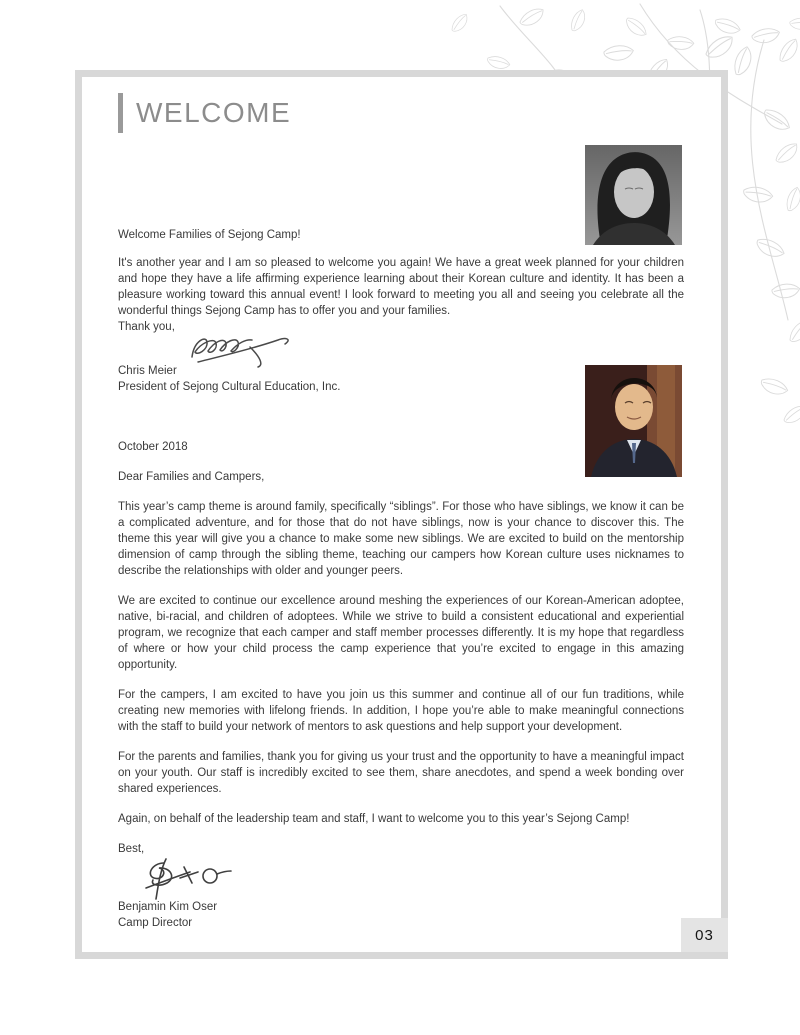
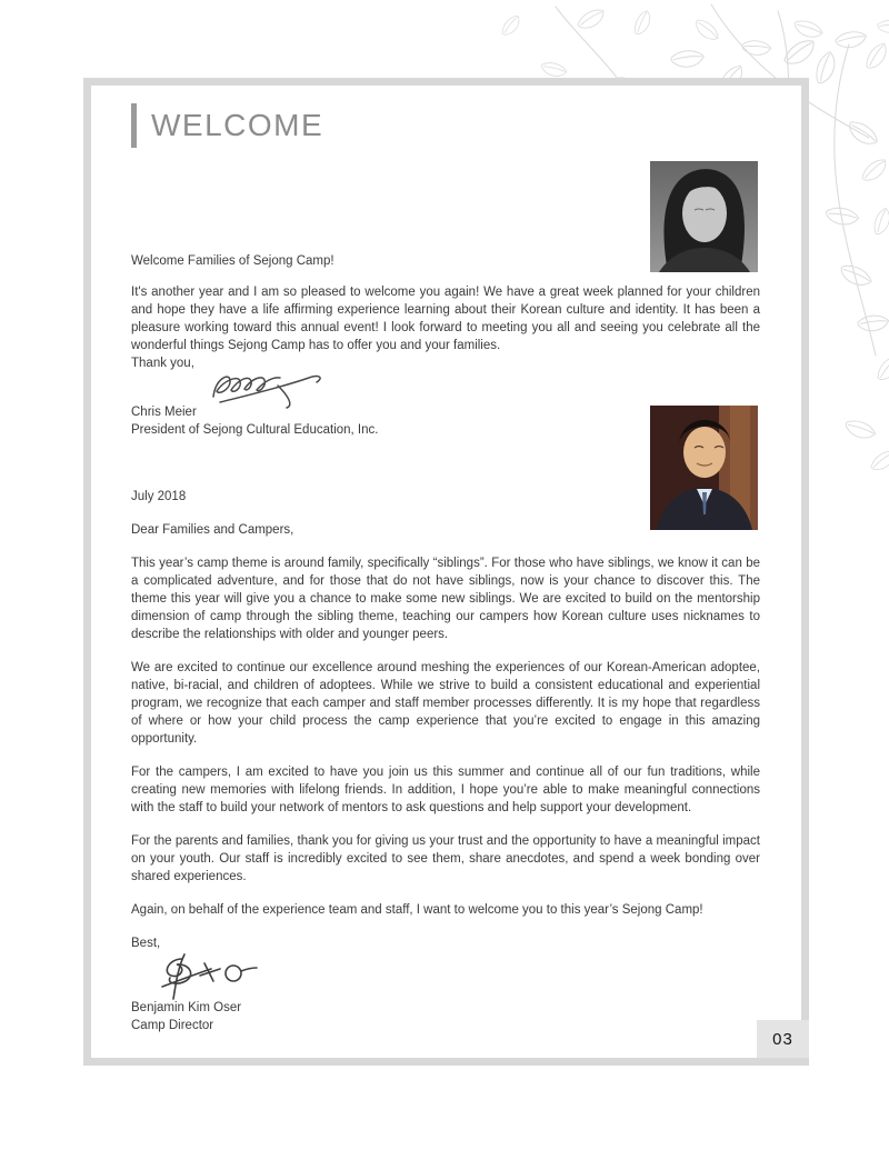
  WELCOME
  Welcome Families of Sejong Camp!
  It's another year and I am so pleased to welcome you again! We have a great week planned for your children and hope they have a life affirming experience learning about their Korean culture and identity. It has been a pleasure working toward this annual event! I look forward to meeting you all and seeing you celebrate all the wonderful things Sejong Camp has to offer you and your families.
  Thank you,
  Chris Meier
  President of Sejong Cultural Education, Inc.
- October 2018
+ July 2018
  Dear Families and Campers,
  This year’s camp theme is around family, specifically “siblings”. For those who have siblings, we know it can be a complicated adventure, and for those that do not have siblings, now is your chance to discover this. The theme this year will give you a chance to make some new siblings. We are excited to build on the mentorship dimension of camp through the sibling theme, teaching our campers how Korean culture uses nicknames to describe the relationships with older and younger peers.
  We are excited to continue our excellence around meshing the experiences of our Korean-American adoptee, native, bi-racial, and children of adoptees. While we strive to build a consistent educational and experiential program, we recognize that each camper and staff member processes differently. It is my hope that regardless of where or how your child process the camp experience that you’re excited to engage in this amazing opportunity.
  For the campers, I am excited to have you join us this summer and continue all of our fun traditions, while creating new memories with lifelong friends. In addition, I hope you’re able to make meaningful connections with the staff to build your network of mentors to ask questions and help support your development.
  For the parents and families, thank you for giving us your trust and the opportunity to have a meaningful impact on your youth. Our staff is incredibly excited to see them, share anecdotes, and spend a week bonding over shared experiences.
- Again, on behalf of the leadership team and staff, I want to welcome you to this year’s Sejong Camp!
+ Again, on behalf of the experience team and staff, I want to welcome you to this year’s Sejong Camp!
  Best,
  Benjamin Kim Oser
  Camp Director
  03
